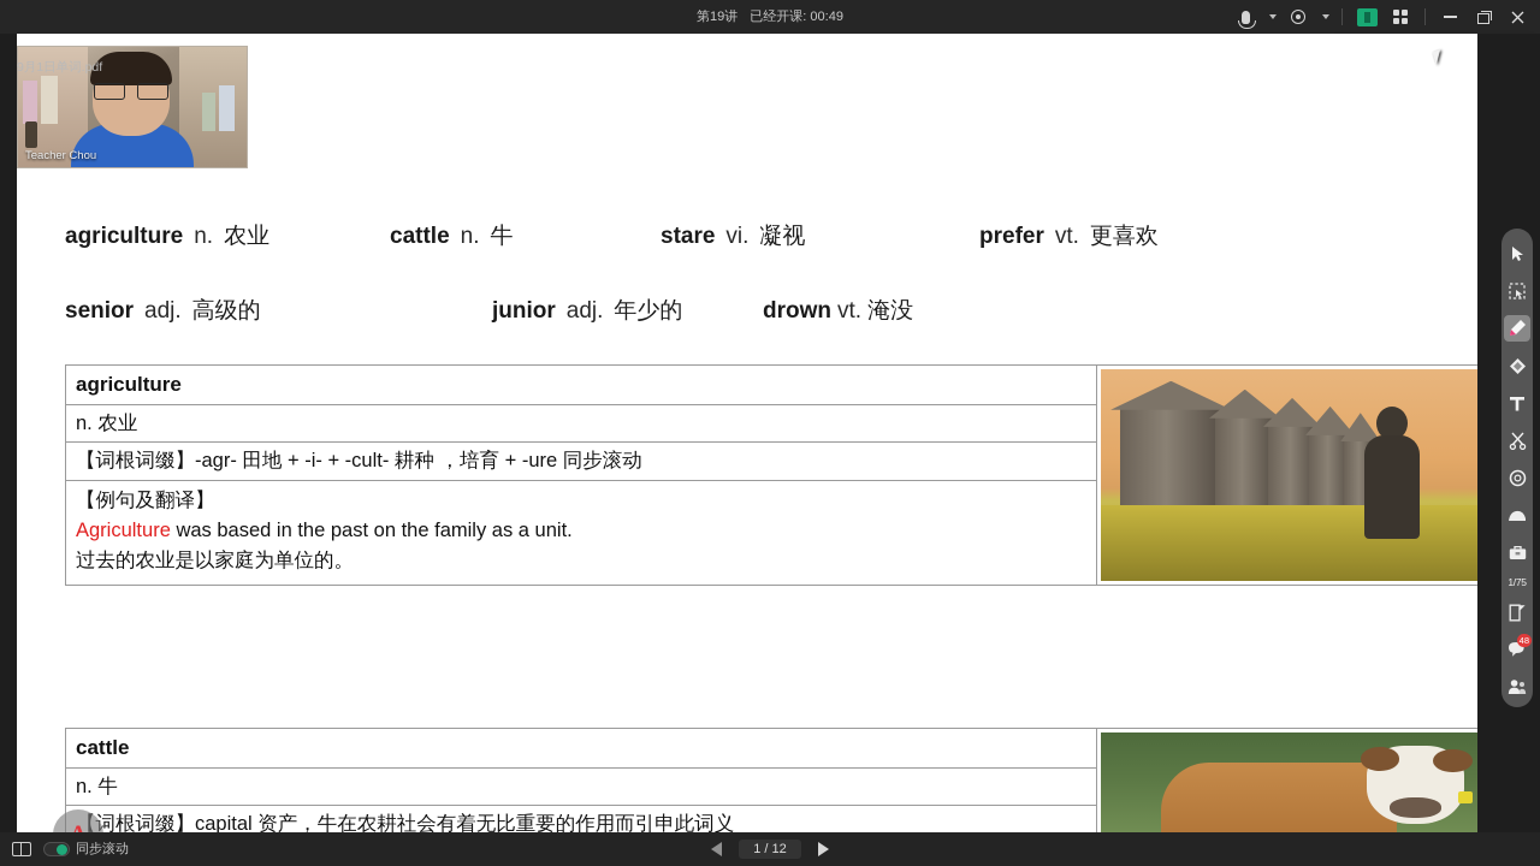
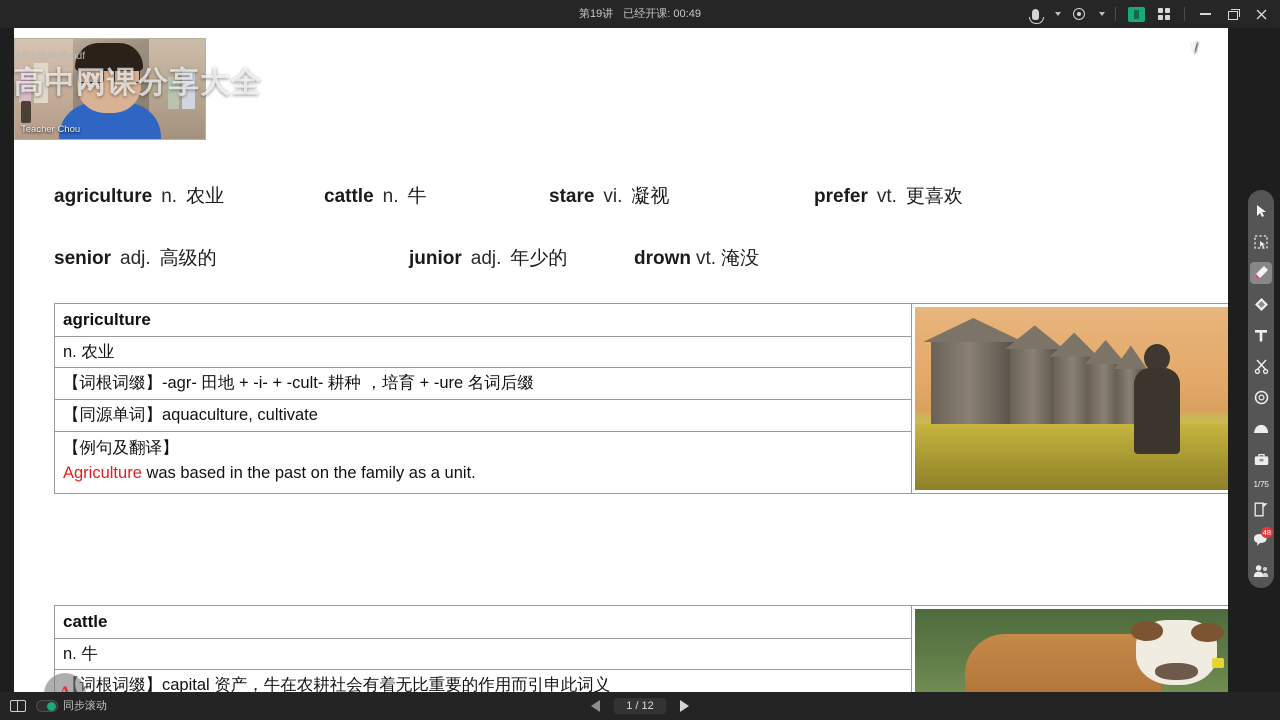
  第19讲
  已经开课: 00:49
  9月1日单词.pdf
  agriculture
  n.
  农业
  cattle
  n.
  牛
  stare
  vi.
  凝视
  prefer
  vt.
  更喜欢
  senior
  adj.
  高级的
  junior
  adj.
  年少的
  drown
  vt.
  淹没
  agriculture
  n. 农业
- 【词根词缀】-agr- 田地 + -i- + -cult- 耕种 ，培育 + -ure 同步滚动
+ 【词根词缀】-agr- 田地 + -i- + -cult- 耕种 ，培育 + -ure 名词后缀
+ 【同源单词】aquaculture, cultivate
  【例句及翻译】
  Agriculture was based in the past on the family as a unit.
- 过去的农业是以家庭为单位的。
  cattle
  n. 牛
  【词根词缀】capital 资产，牛在农耕社会有着无比重要的作用而引申此词义
  Teacher Chou
+ 高中网课分享大全
  1/75
  48
  同步滚动
  1 / 12
